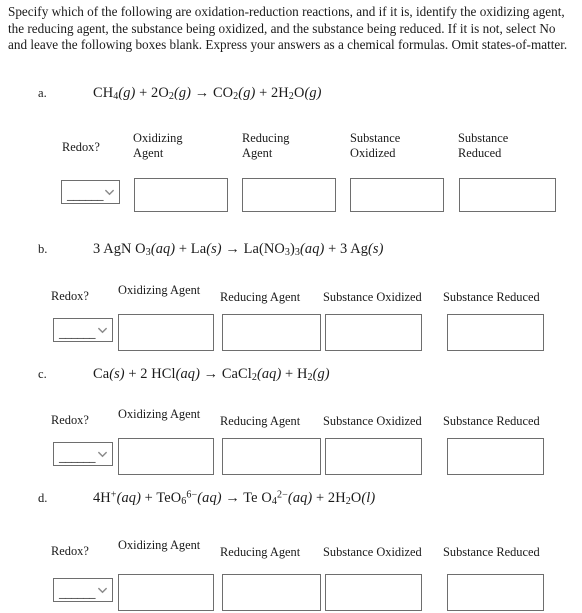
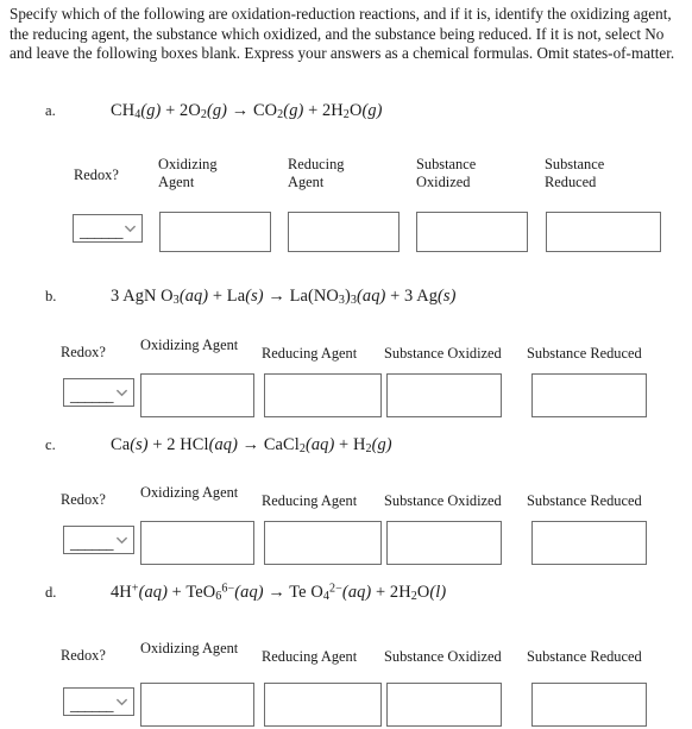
- Specify which of the following are oxidation-reduction reactions, and if it is, identify the oxidizing agent, the reducing agent, the substance being oxidized, and the substance being reduced. If it is not, select No and leave the following boxes blank. Express your answers as a chemical formulas. Omit states-of-matter.
+ Specify which of the following are oxidation-reduction reactions, and if it is, identify the oxidizing agent, the reducing agent, the substance which oxidized, and the substance being reduced. If it is not, select No and leave the following boxes blank. Express your answers as a chemical formulas. Omit states-of-matter.
  a.
  CH4(g) + 2O2(g) → CO2(g) + 2H2O(g)
  Redox?
  Oxidizing
  Agent
  Reducing
  Agent
  Substance
  Oxidized
  Substance
  Reduced
  ______
  b.
  3 AgN O3(aq) + La(s) → La(NO3)3(aq) + 3 Ag(s)
  Redox?
  Oxidizing Agent
  Reducing Agent
  Substance Oxidized
  Substance Reduced
  ______
  c.
  Ca(s) + 2 HCl(aq) → CaCl2(aq) + H2(g)
  Redox?
  Oxidizing Agent
  Reducing Agent
  Substance Oxidized
  Substance Reduced
  ______
  d.
  4H+(aq) + TeO66−(aq) → Te O42−(aq) + 2H2O(l)
  Redox?
  Oxidizing Agent
  Reducing Agent
  Substance Oxidized
  Substance Reduced
  ______
